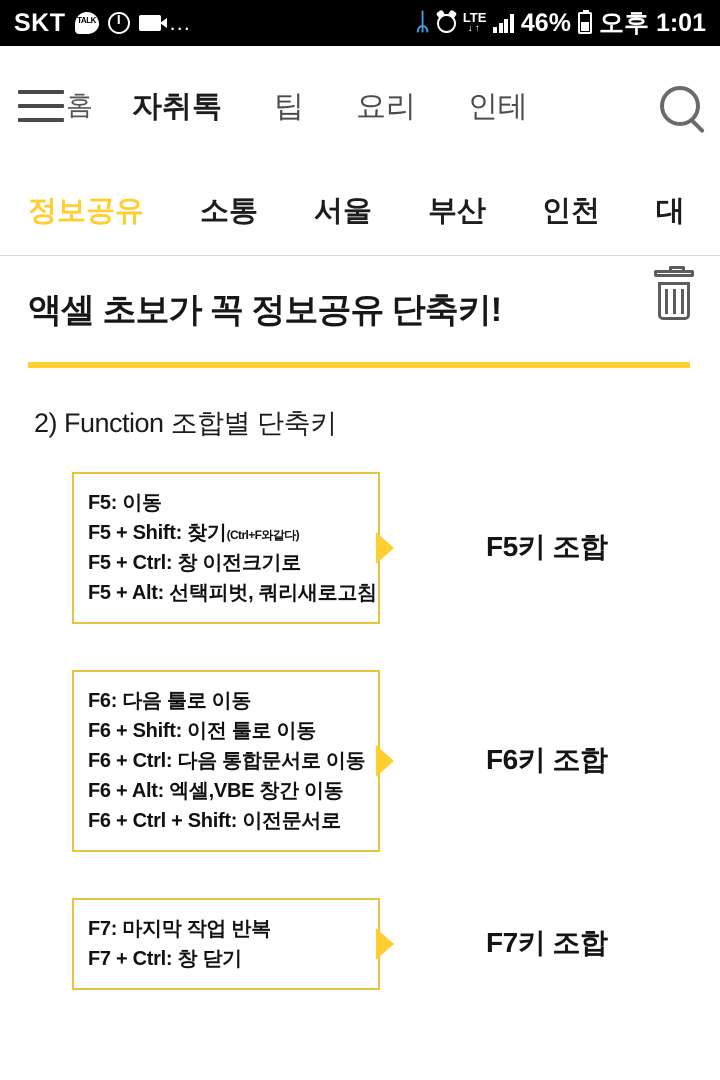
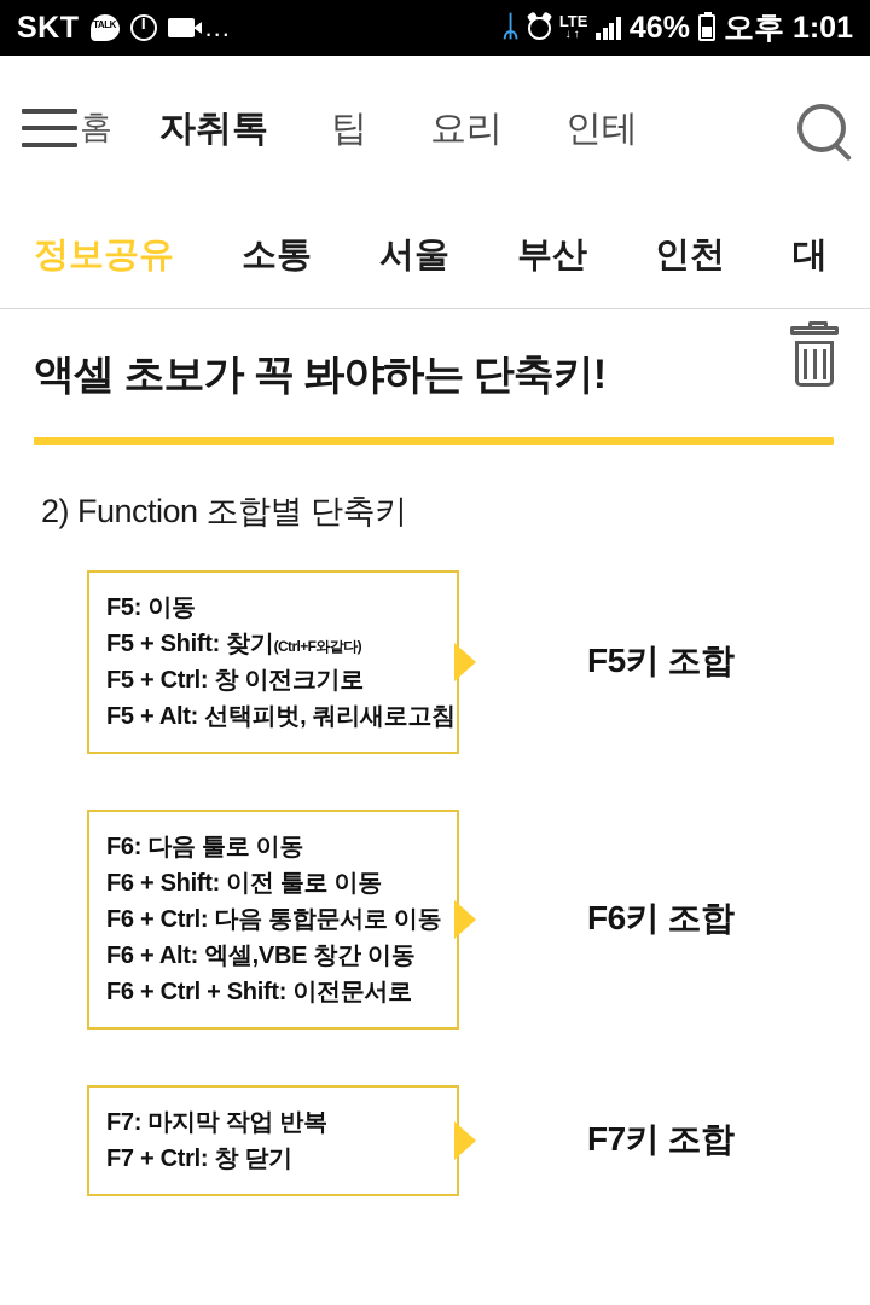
  SKT
  ...
  ᛦ
  LTE
  ↓↑
  46%
  오후
  1:01
  홈
  자취톡
  팁
  요리
  정보공유
  소통
  서울
  부산
  인천
- 액셀 초보가 꼭 정보공유 단축키!
+ 액셀 초보가 꼭 봐야하는 단축키!
  2) Function 조합별 단축키
  F5: 이동
  F5 + Shift: 찾기(Ctrl+F와같다)
  F5 + Ctrl: 창 이전크기로
  F5 + Alt: 선택피벗, 쿼리새로고침
  F5키 조합
  F6: 다음 툴로 이동
  F6 + Shift: 이전 툴로 이동
  F6 + Ctrl: 다음 통합문서로 이동
  F6 + Alt: 엑셀,VBE 창간 이동
  F6 + Ctrl + Shift: 이전문서로
  F6키 조합
  F7: 마지막 작업 반복
  F7 + Ctrl: 창 닫기
  F7키 조합
